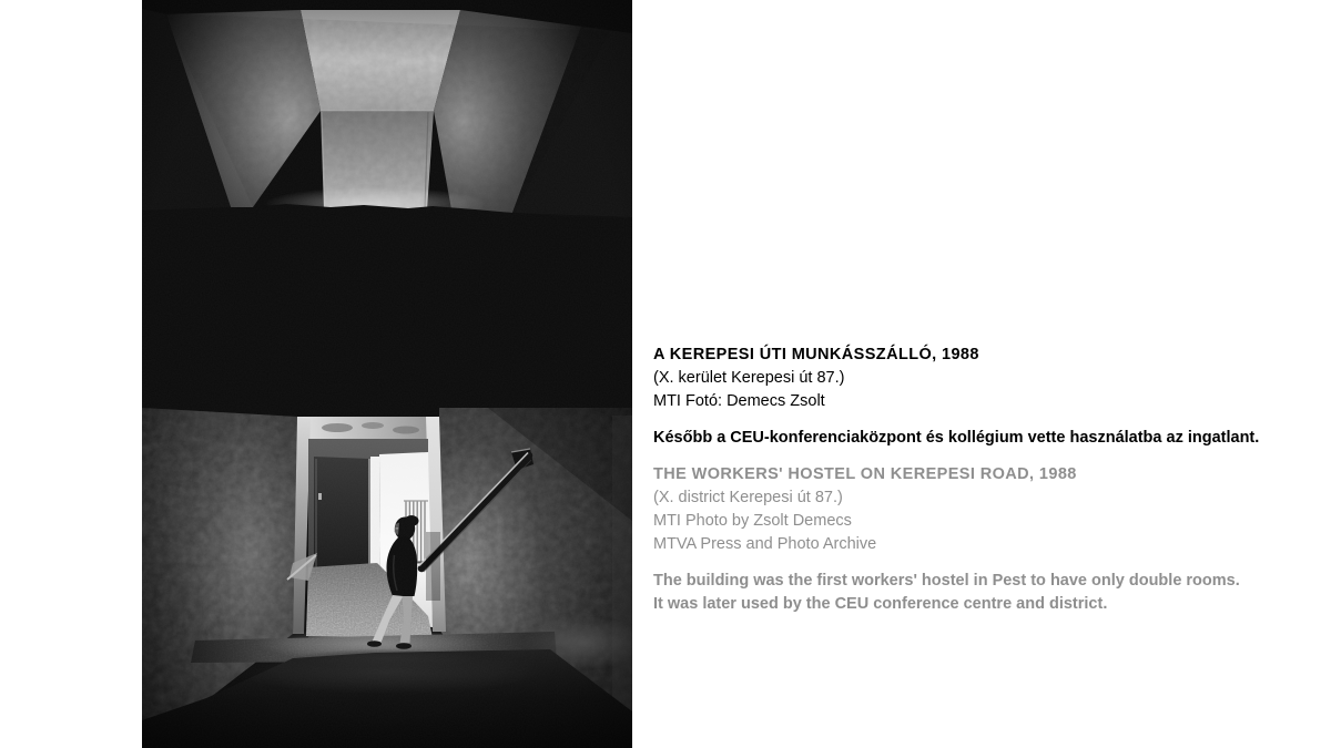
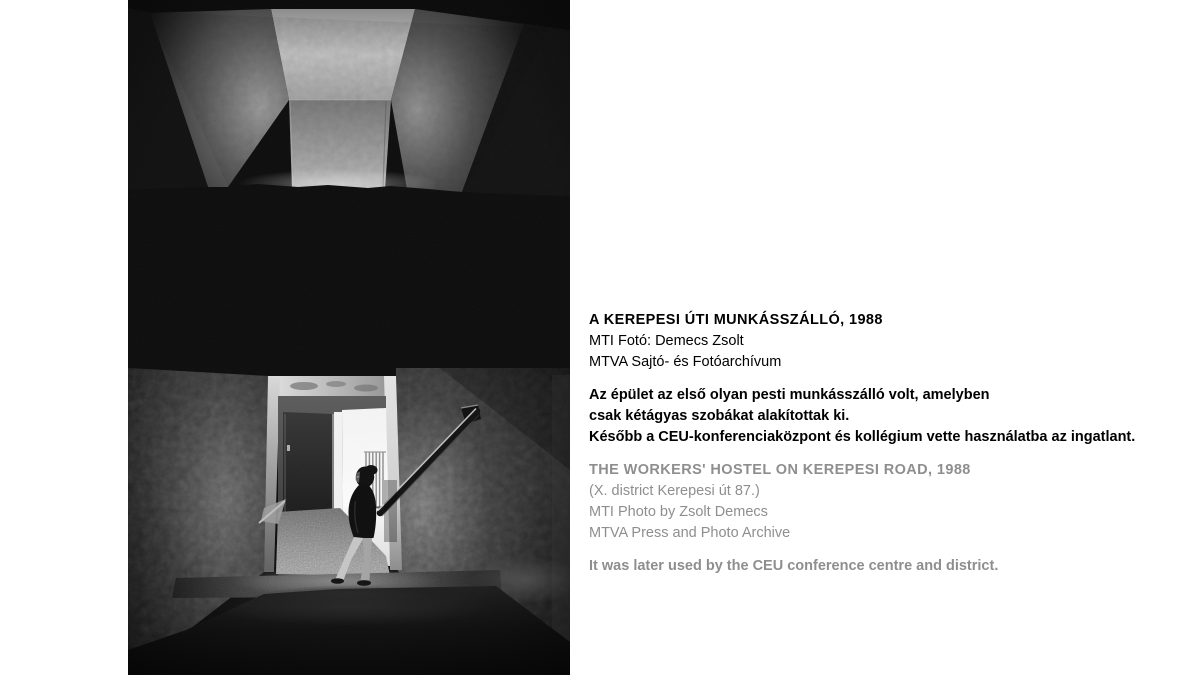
  A KEREPESI ÚTI MUNKÁSSZÁLLÓ, 1988
- (X. kerület Kerepesi út 87.)
  MTI Fotó: Demecs Zsolt
+ MTVA Sajtó- és Fotóarchívum
+ Az épület az első olyan pesti munkásszálló volt, amelyben
+ csak kétágyas szobákat alakítottak ki.
  Később a CEU-konferenciaközpont és kollégium vette használatba az ingatlant.
  THE WORKERS' HOSTEL ON KEREPESI ROAD, 1988
  (X. district Kerepesi út 87.)
  MTI Photo by Zsolt Demecs
  MTVA Press and Photo Archive
- The building was the first workers' hostel in Pest to have only double rooms.
  It was later used by the CEU conference centre and district.
